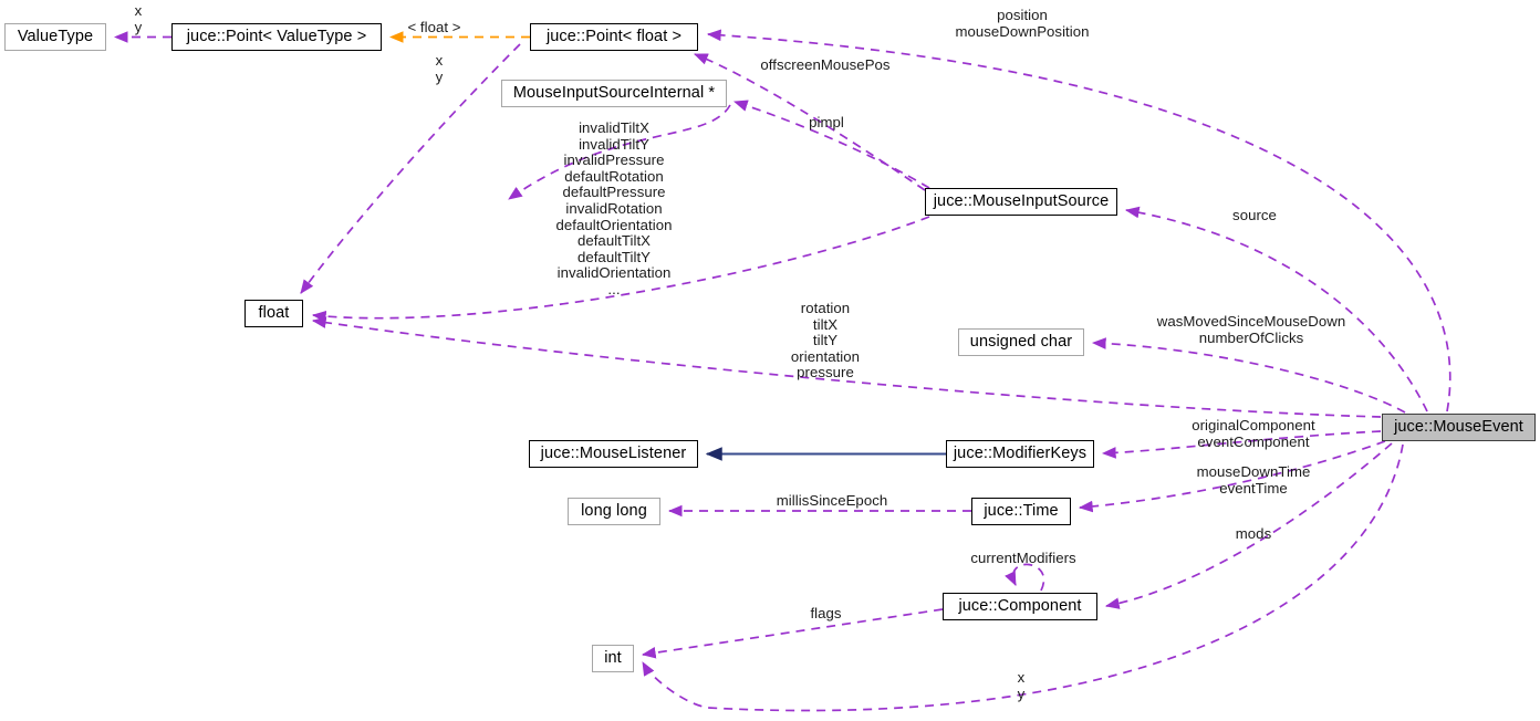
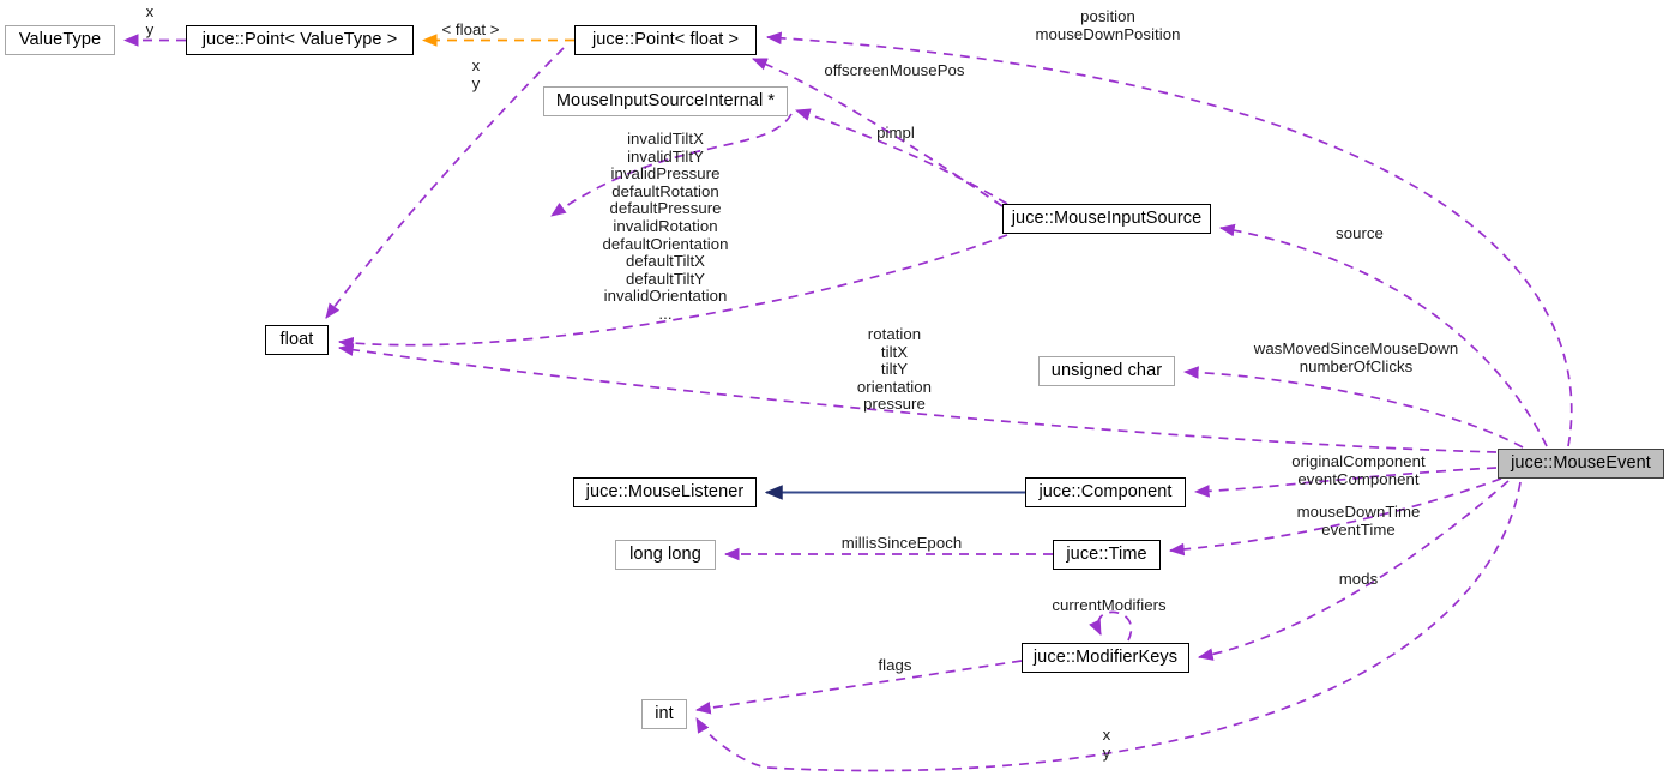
  ValueType
  juce::Point< ValueType >
  juce::Point< float >
  MouseInputSourceInternal *
  juce::MouseInputSource
  float
  unsigned char
  juce::MouseListener
- juce::ModifierKeys
+ juce::Component
  long long
  juce::Time
- juce::Component
+ juce::ModifierKeys
  int
  juce::MouseEvent
  x
  y
  < float >
  position
  mouseDownPosition
  x
  y
  offscreenMousePos
  pimpl
  invalidTiltX
  invalidTiltY
  invalidPressure
  defaultRotation
  defaultPressure
  invalidRotation
  defaultOrientation
  defaultTiltX
  defaultTiltY
  invalidOrientation
  ...
  source
  rotation
  tiltX
  tiltY
  orientation
  pressure
  wasMovedSinceMouseDown
  numberOfClicks
  originalComponent
  eventComponent
  mouseDownTime
  eventTime
  millisSinceEpoch
  mods
  currentModifiers
  flags
  x
  y
